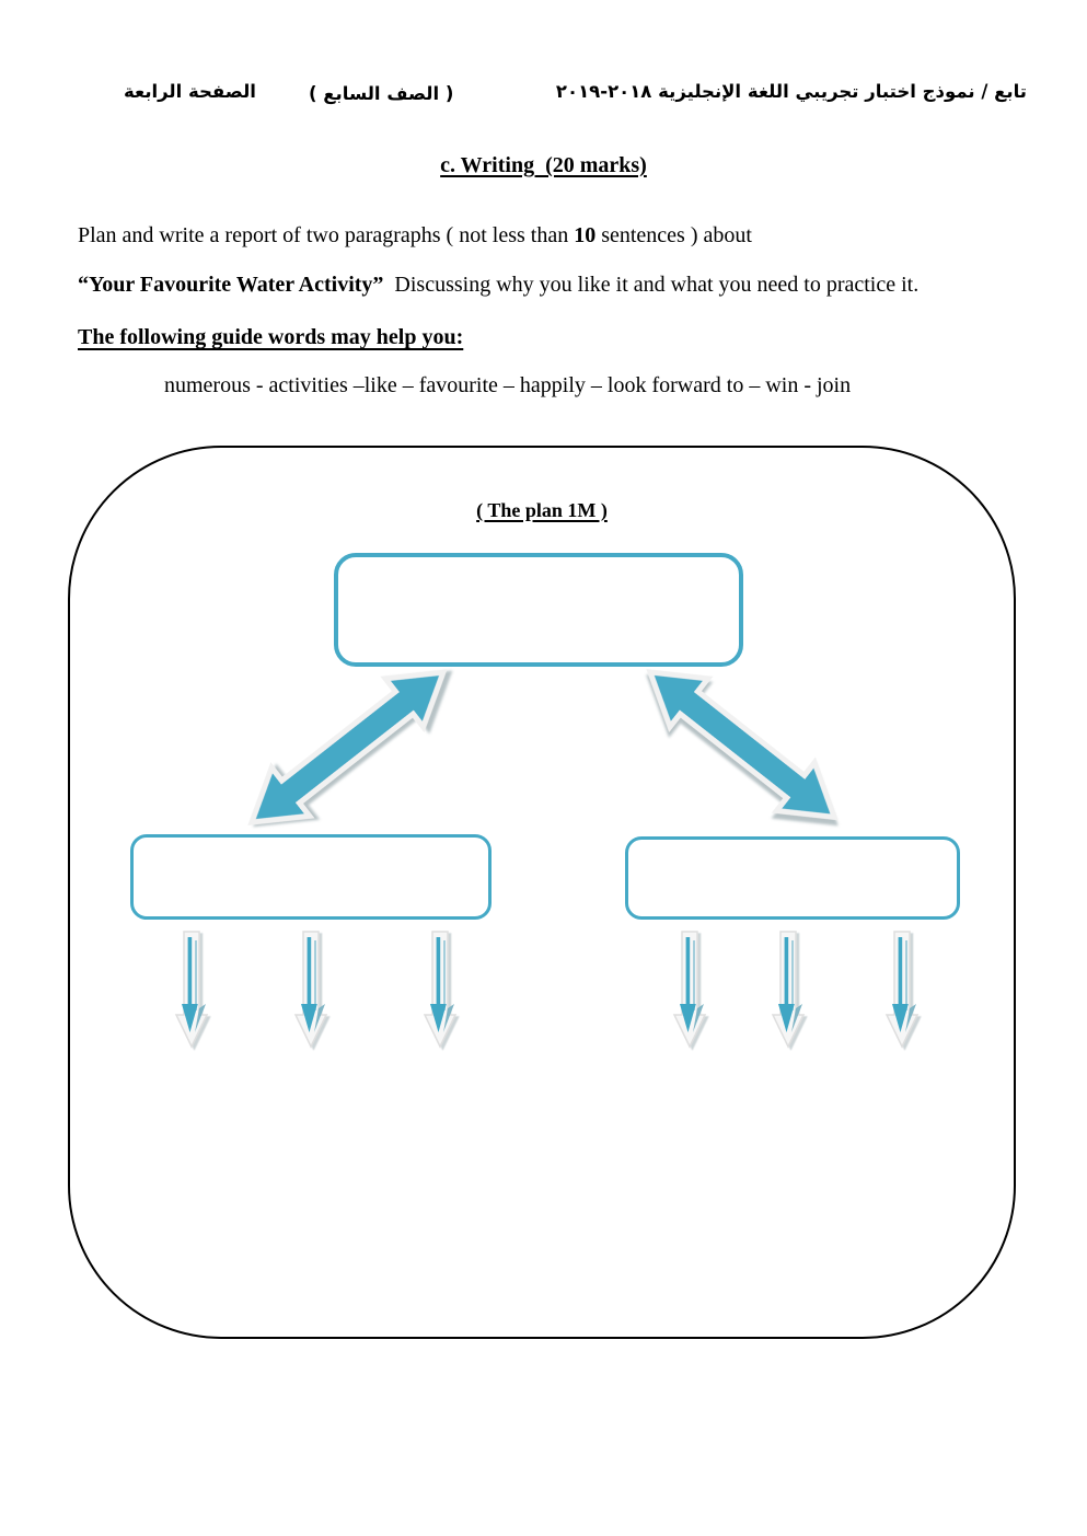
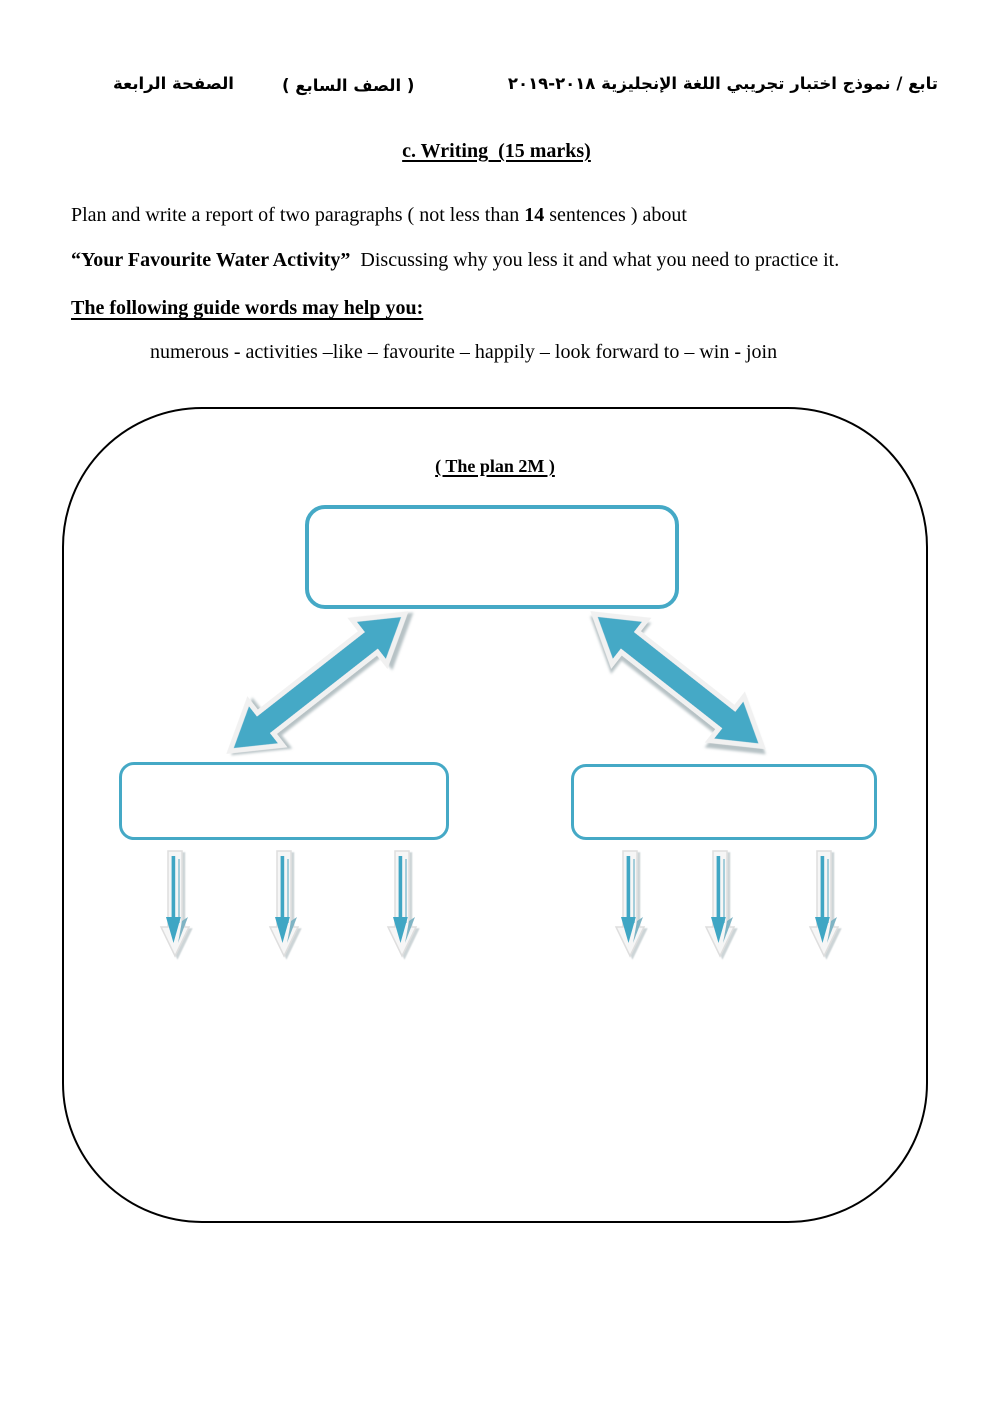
  تابع / نموذج اختبار تجريبي اللغة الإنجليزية ٢٠١٨-٢٠١٩
  ( الصف السابع )
  الصفحة الرابعة
- c. Writing (20 marks)
+ c. Writing (15 marks)
- Plan and write a report of two paragraphs ( not less than 10 sentences ) about
+ Plan and write a report of two paragraphs ( not less than 14 sentences ) about
- “Your Favourite Water Activity” Discussing why you like it and what you need to practice it.
+ “Your Favourite Water Activity” Discussing why you less it and what you need to practice it.
  The following guide words may help you:
  numerous - activities –like – favourite – happily – look forward to – win - join
- ( The plan 1M )
+ ( The plan 2M )
